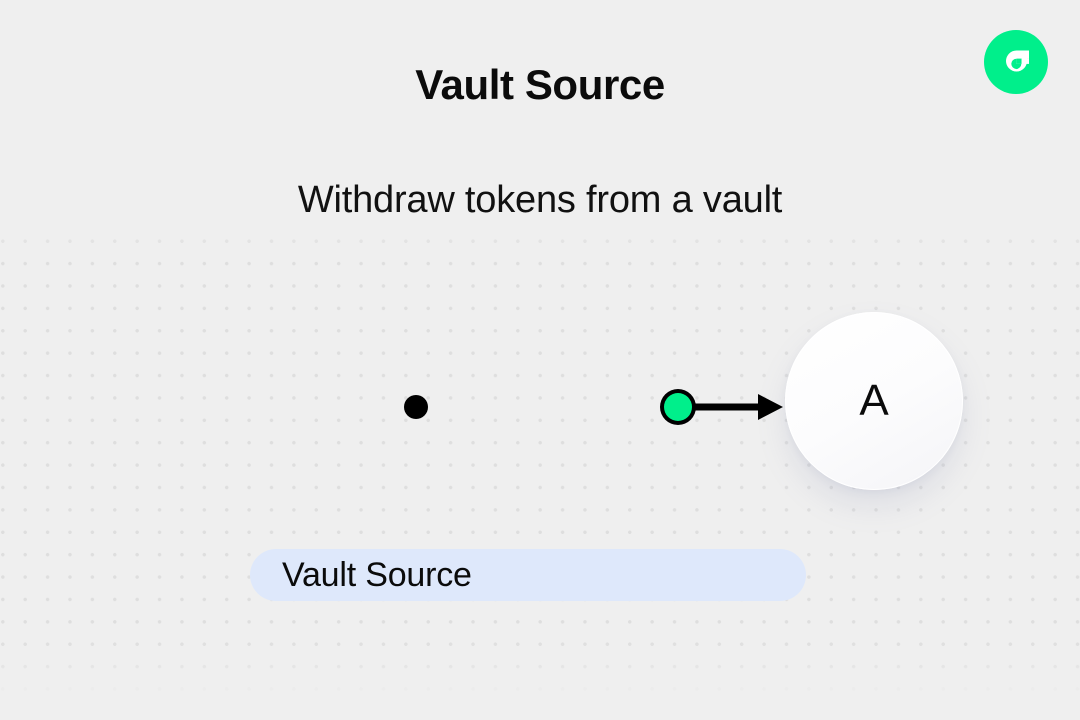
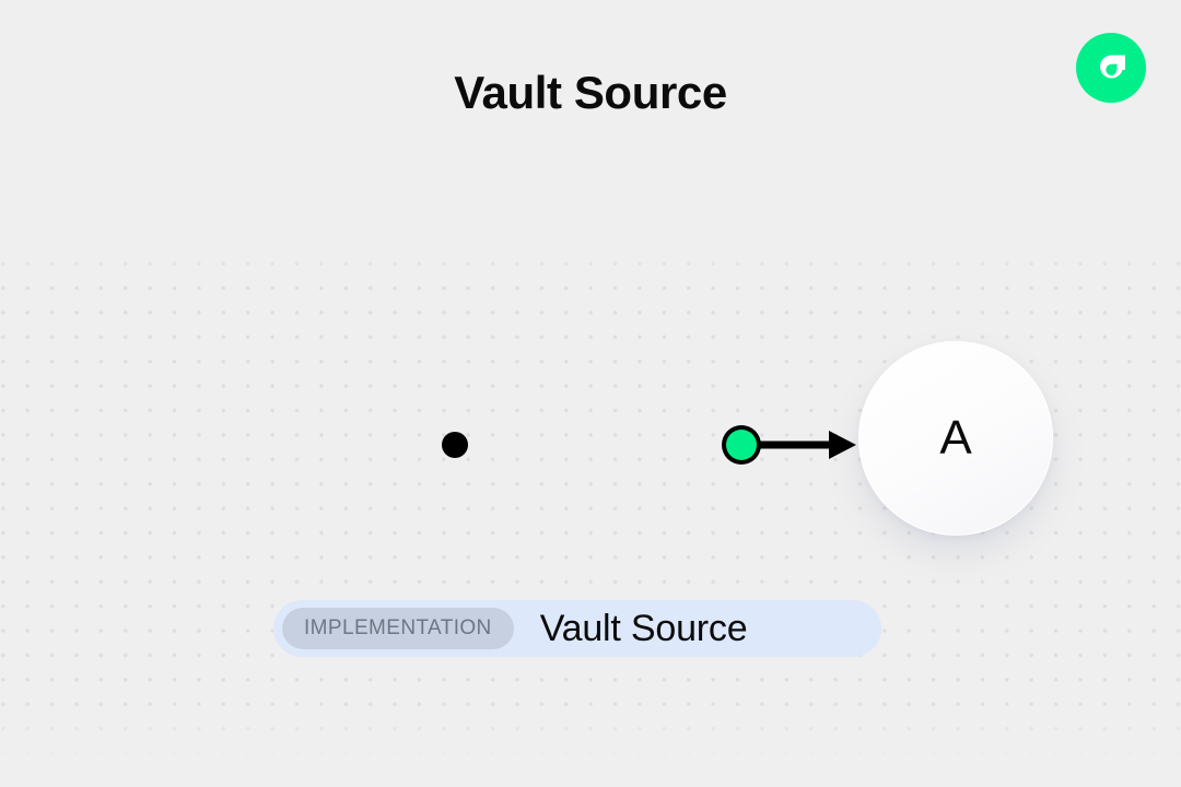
  Vault Source
- Withdraw tokens from a vault
  A
+ IMPLEMENTATION
  Vault Source
